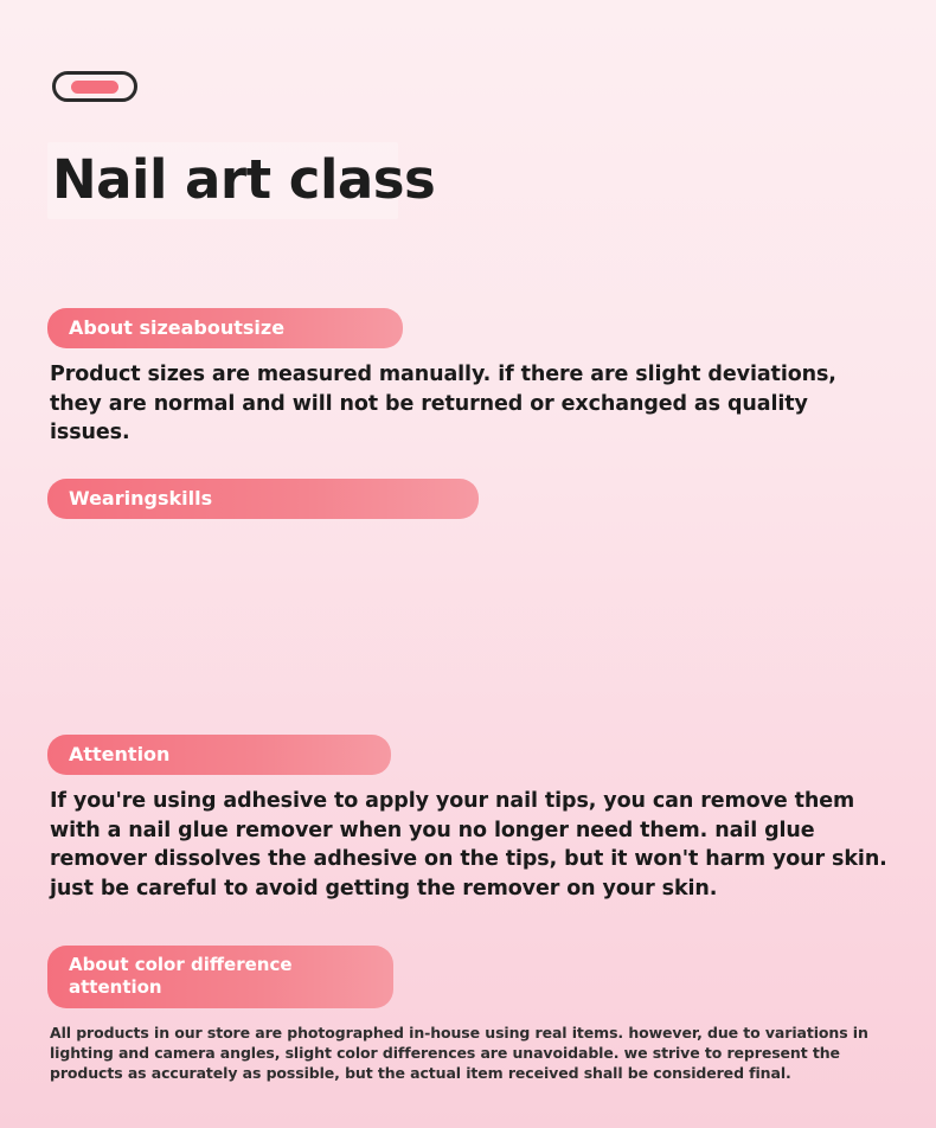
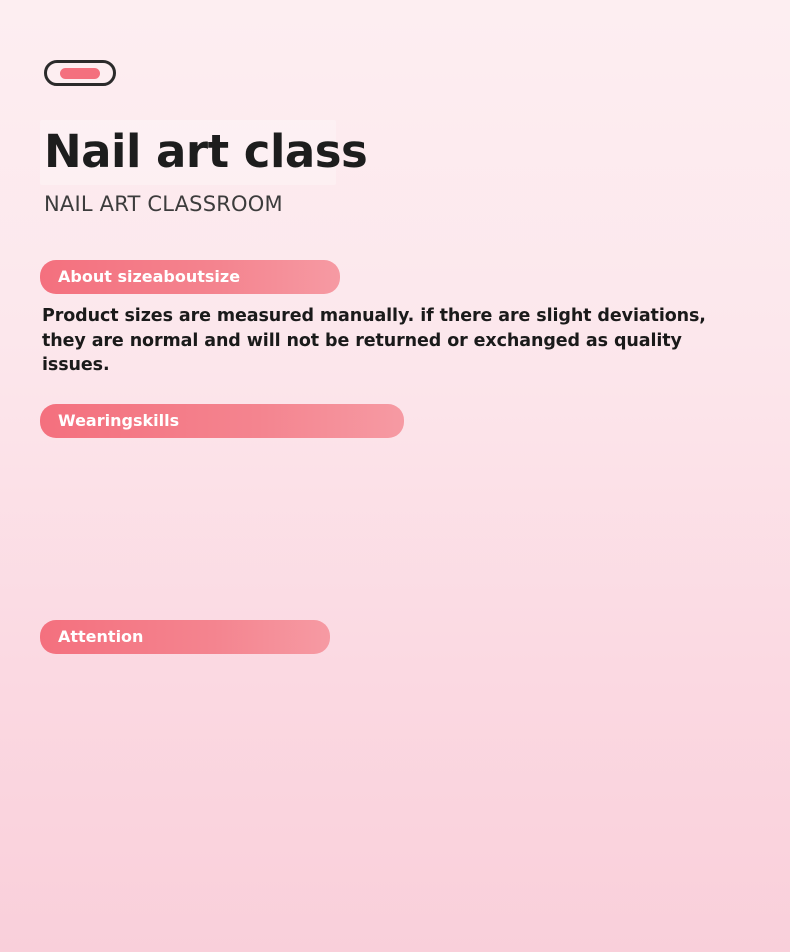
  Nail art class
+ NAIL ART CLASSROOM
  About sizeaboutsize
  Product sizes are measured manually. if there are slight deviations, they are normal and will not be returned or exchanged as quality issues.
  Wearingskills
  Attention
- If you're using adhesive to apply your nail tips, you can remove them with a nail glue remover when you no longer need them. nail glue remover dissolves the adhesive on the tips, but it won't harm your skin. just be careful to avoid getting the remover on your skin.
- About color difference attention
- All products in our store are photographed in-house using real items. however, due to variations in lighting and camera angles, slight color differences are unavoidable. we strive to represent the products as accurately as possible, but the actual item received shall be considered final.
